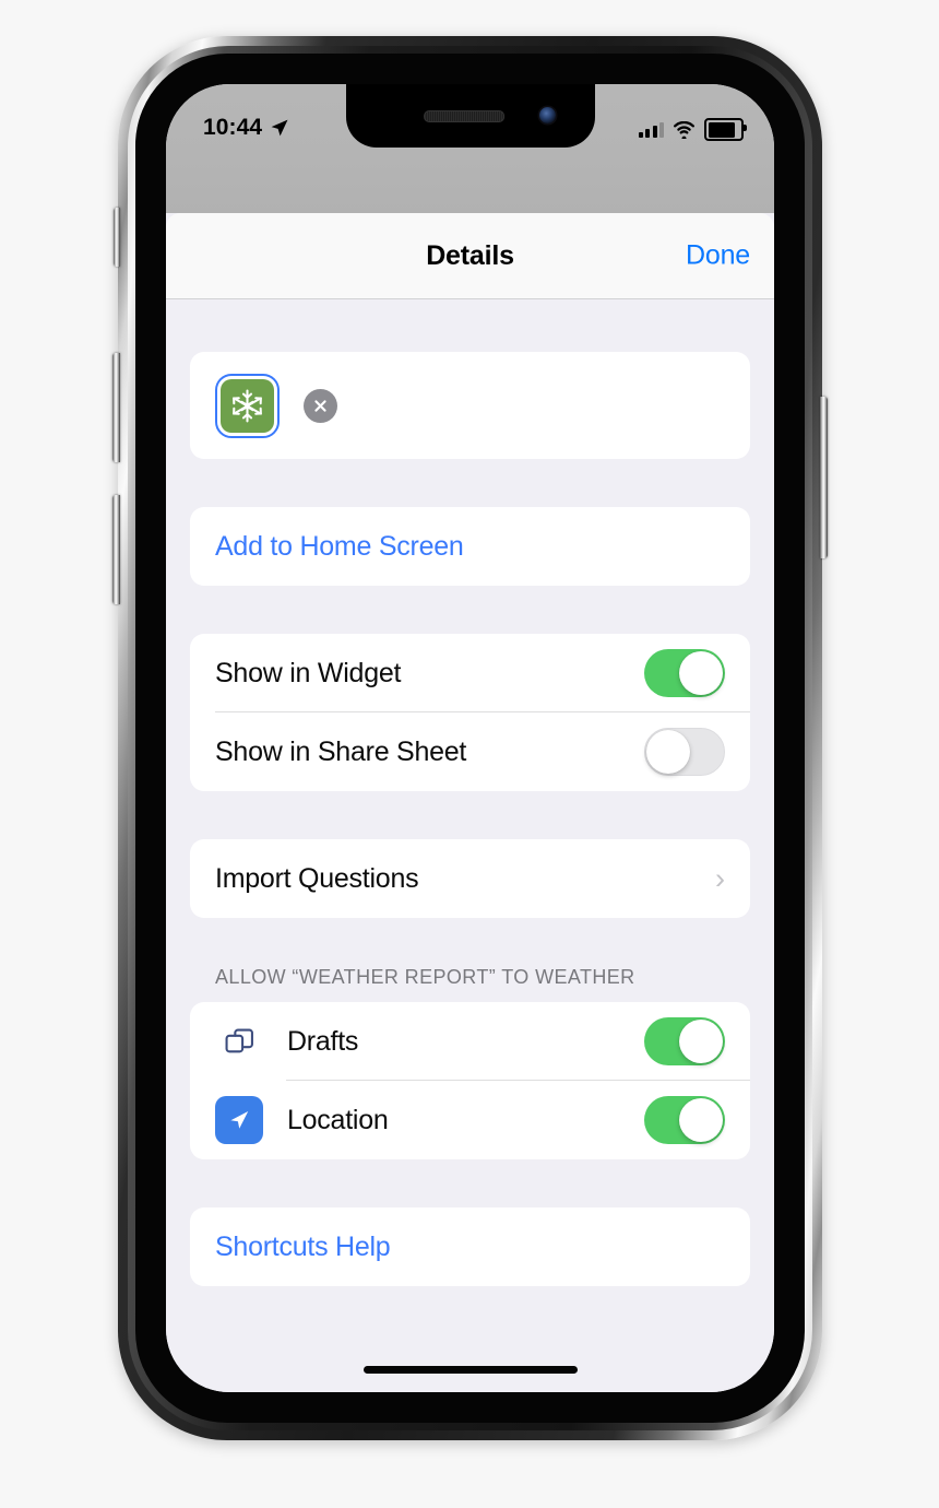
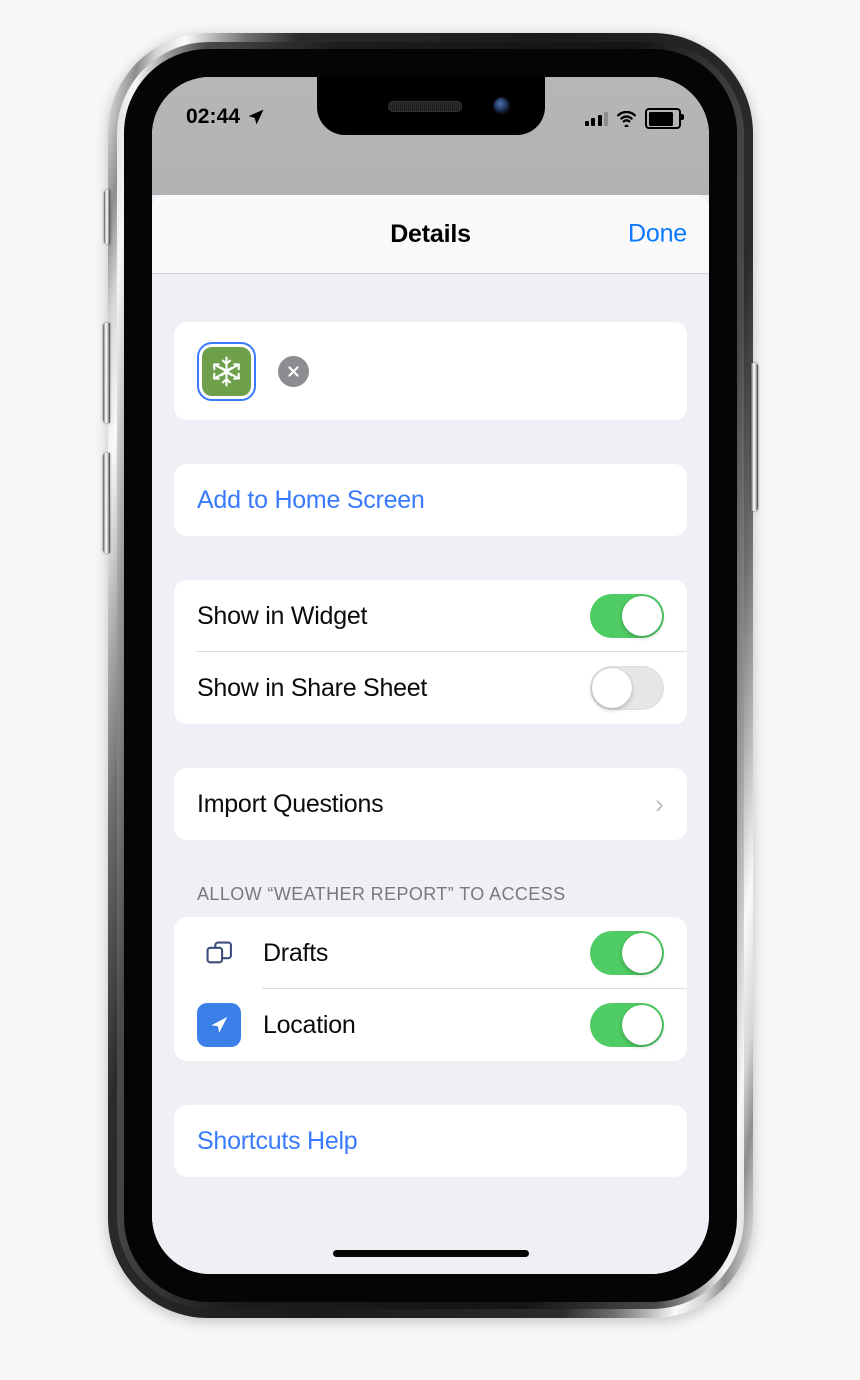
- 10:44
+ 02:44
  Details
  Done
  Add to Home Screen
  Show in Widget
  Show in Share Sheet
  Import Questions
  ›
- ALLOW “WEATHER REPORT” TO WEATHER
+ ALLOW “WEATHER REPORT” TO ACCESS
  Drafts
  Location
  Shortcuts Help
